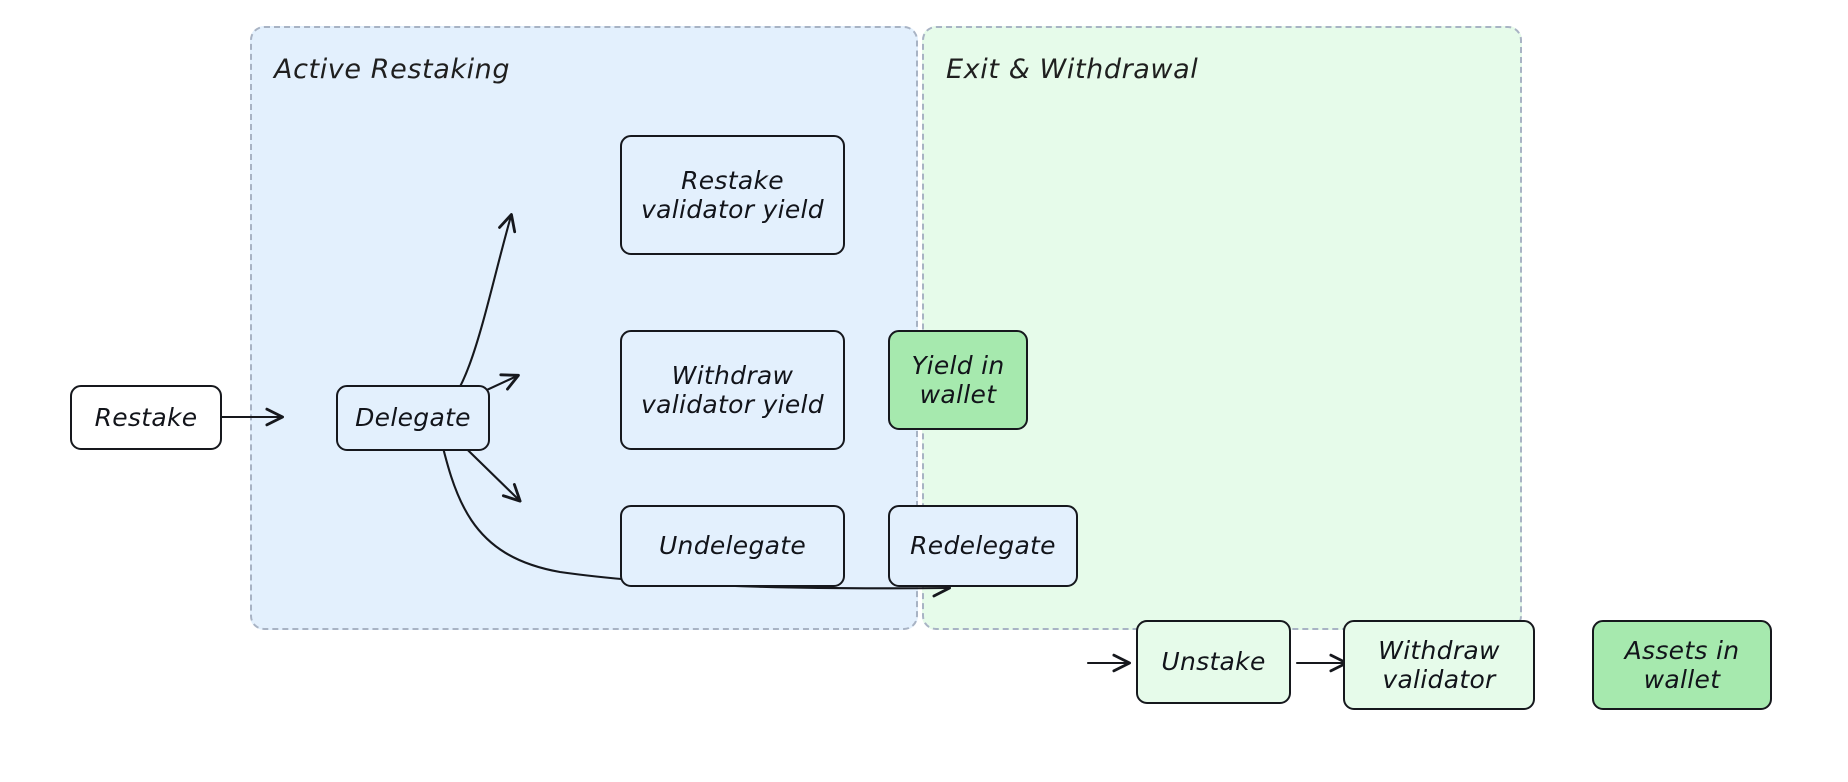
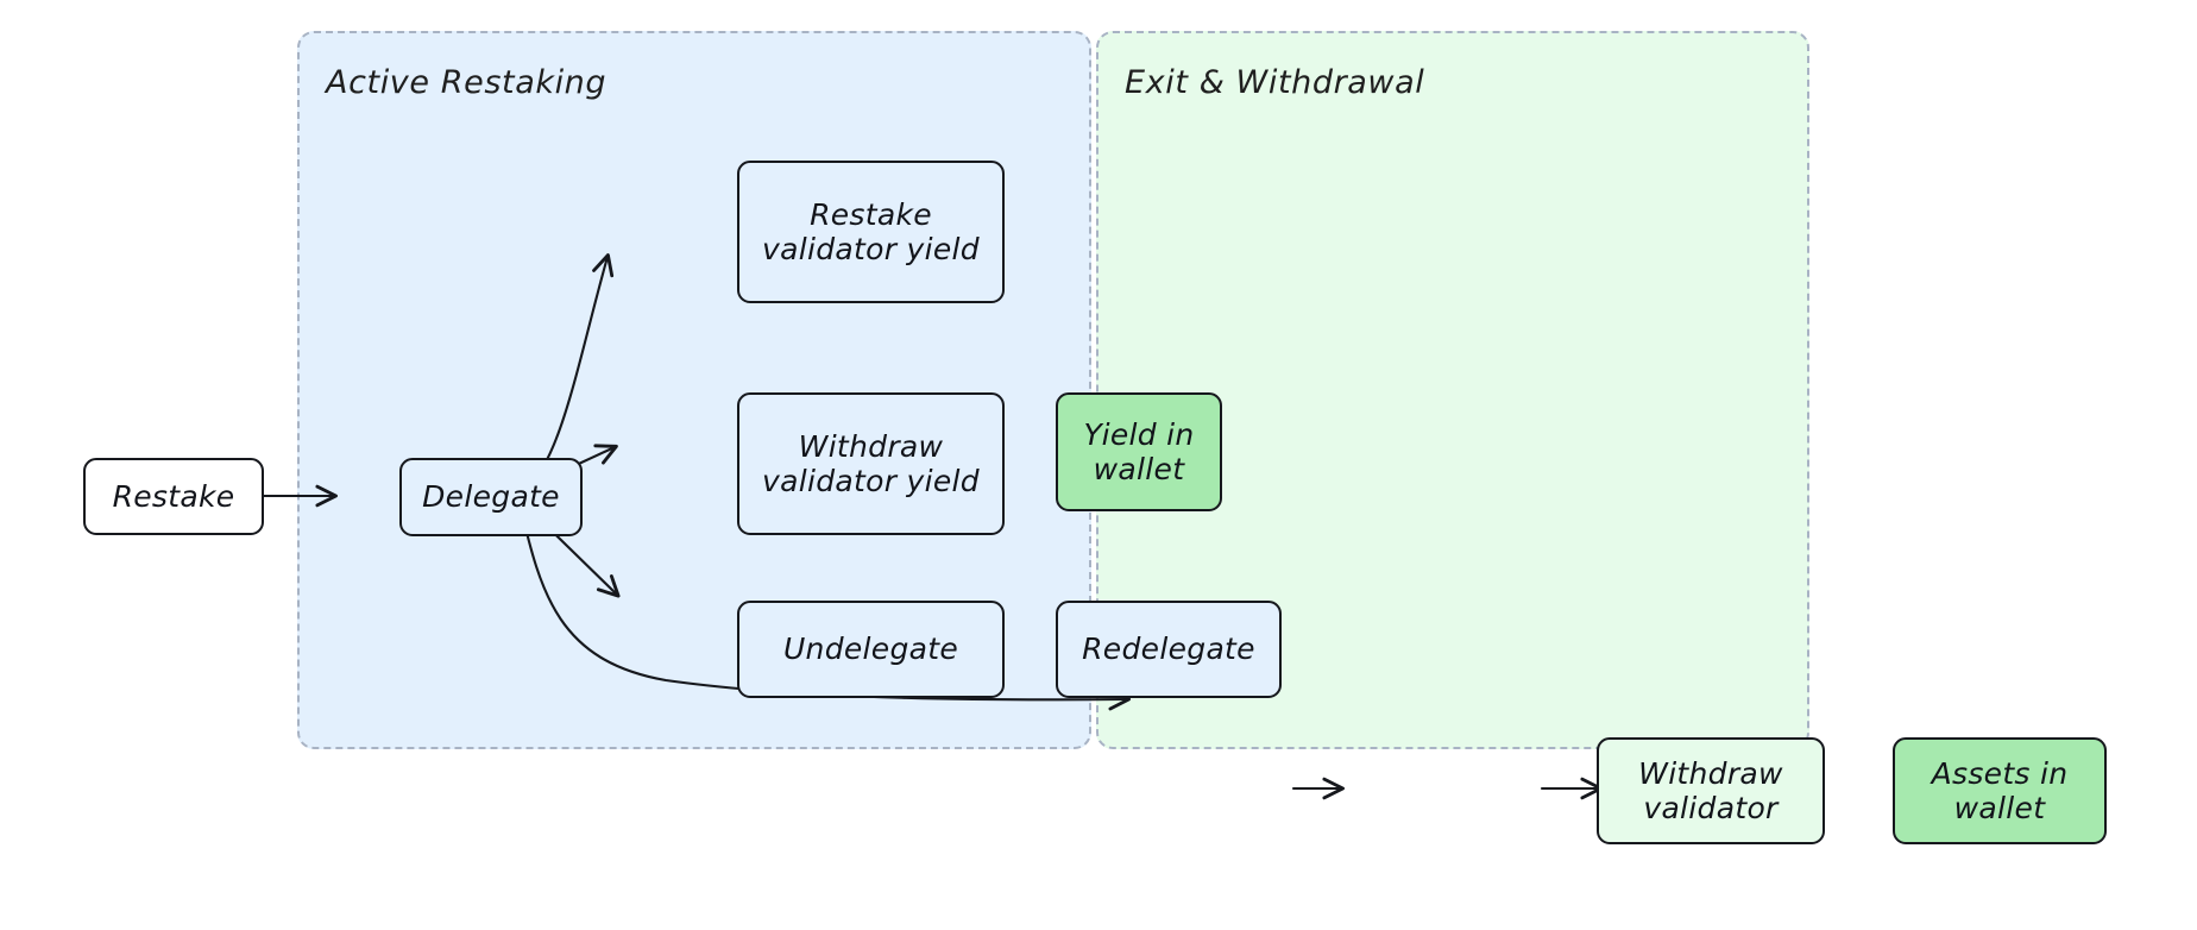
  Active Restaking
  Exit & Withdrawal
  Restake
  Delegate
  Restake
  validator yield
  Withdraw
  validator yield
  Yield in
  wallet
  Undelegate
  Redelegate
- Unstake
  Withdraw
  validator
  Assets in
  wallet
